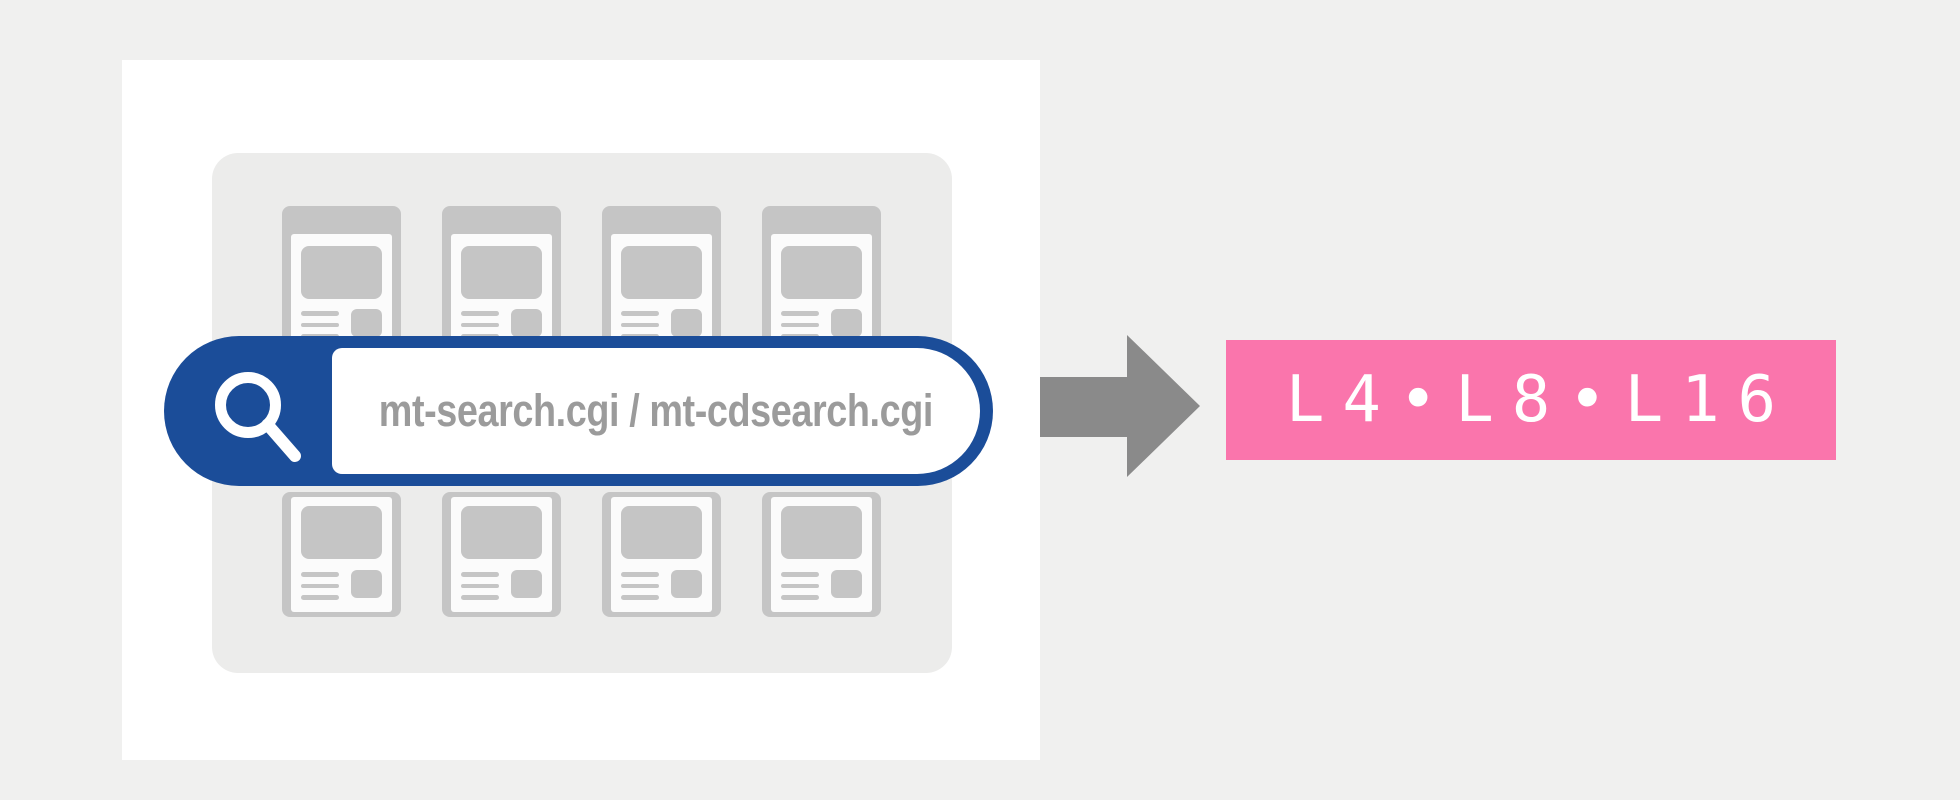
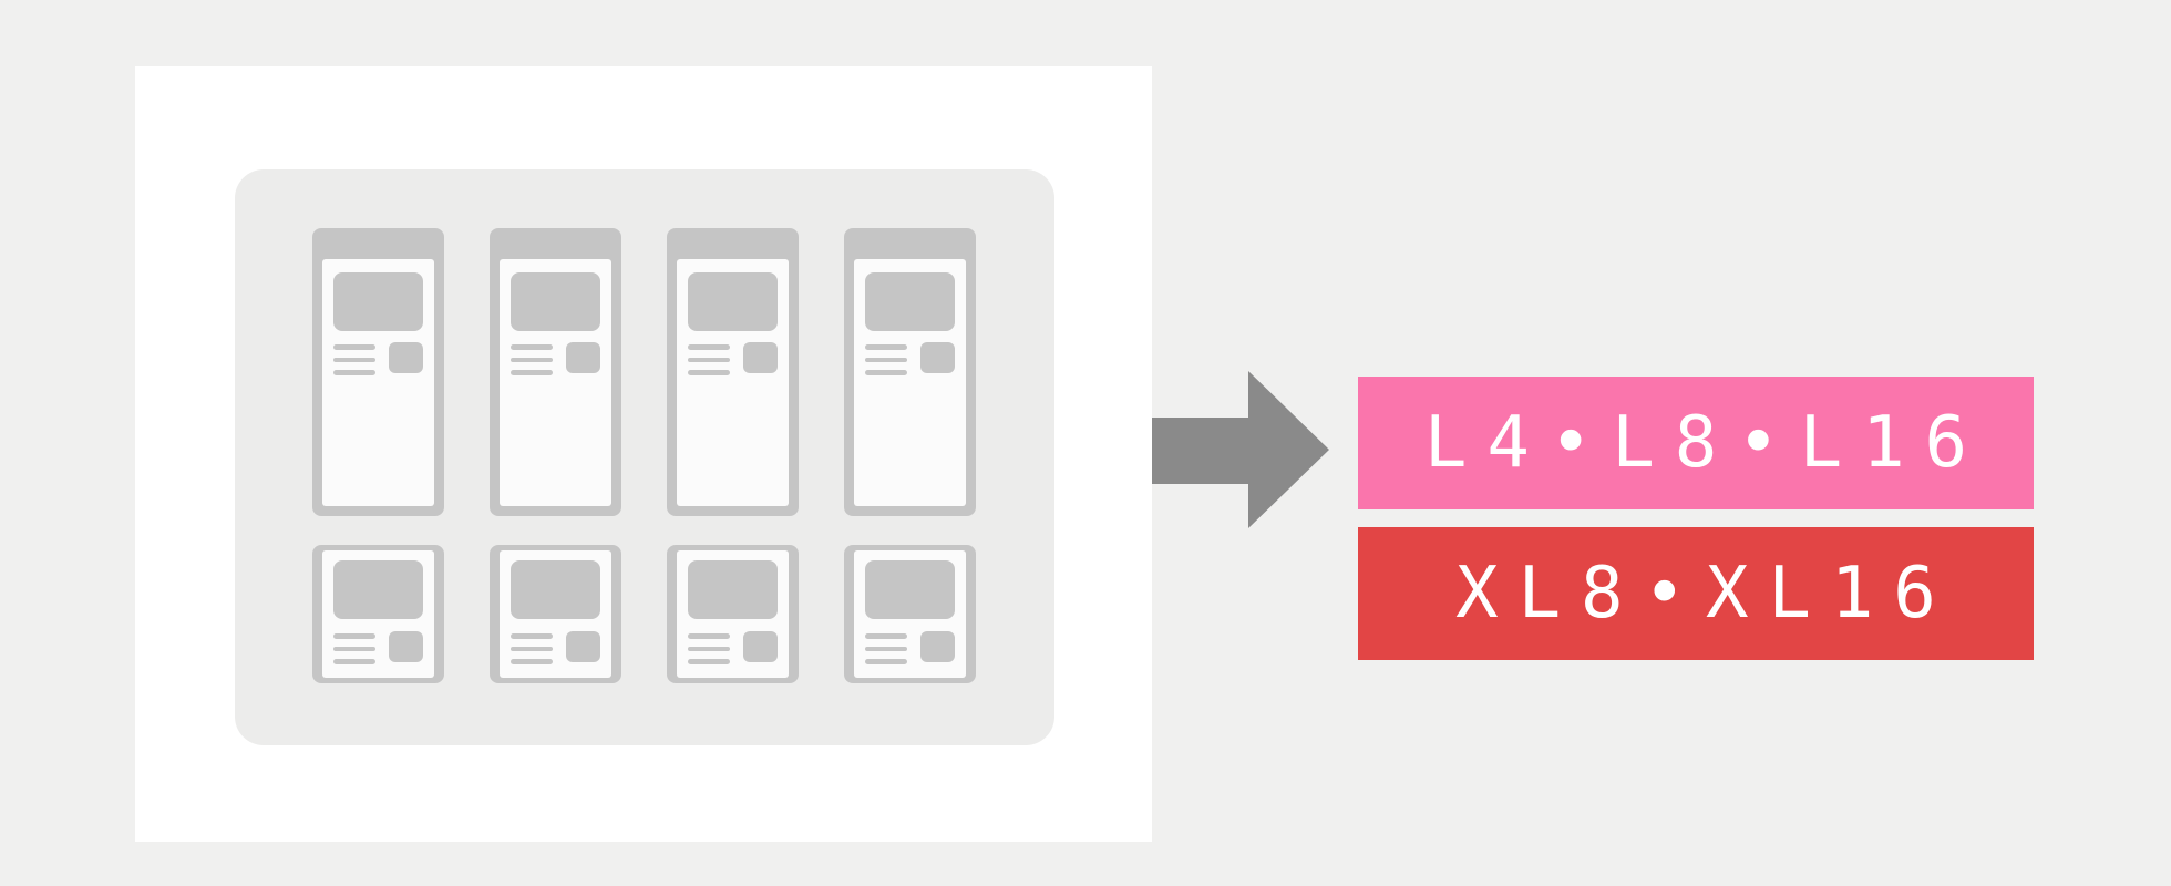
- mt-search.cgi / mt-cdsearch.cgi
  L4•L8•L16
+ XL8•XL16
